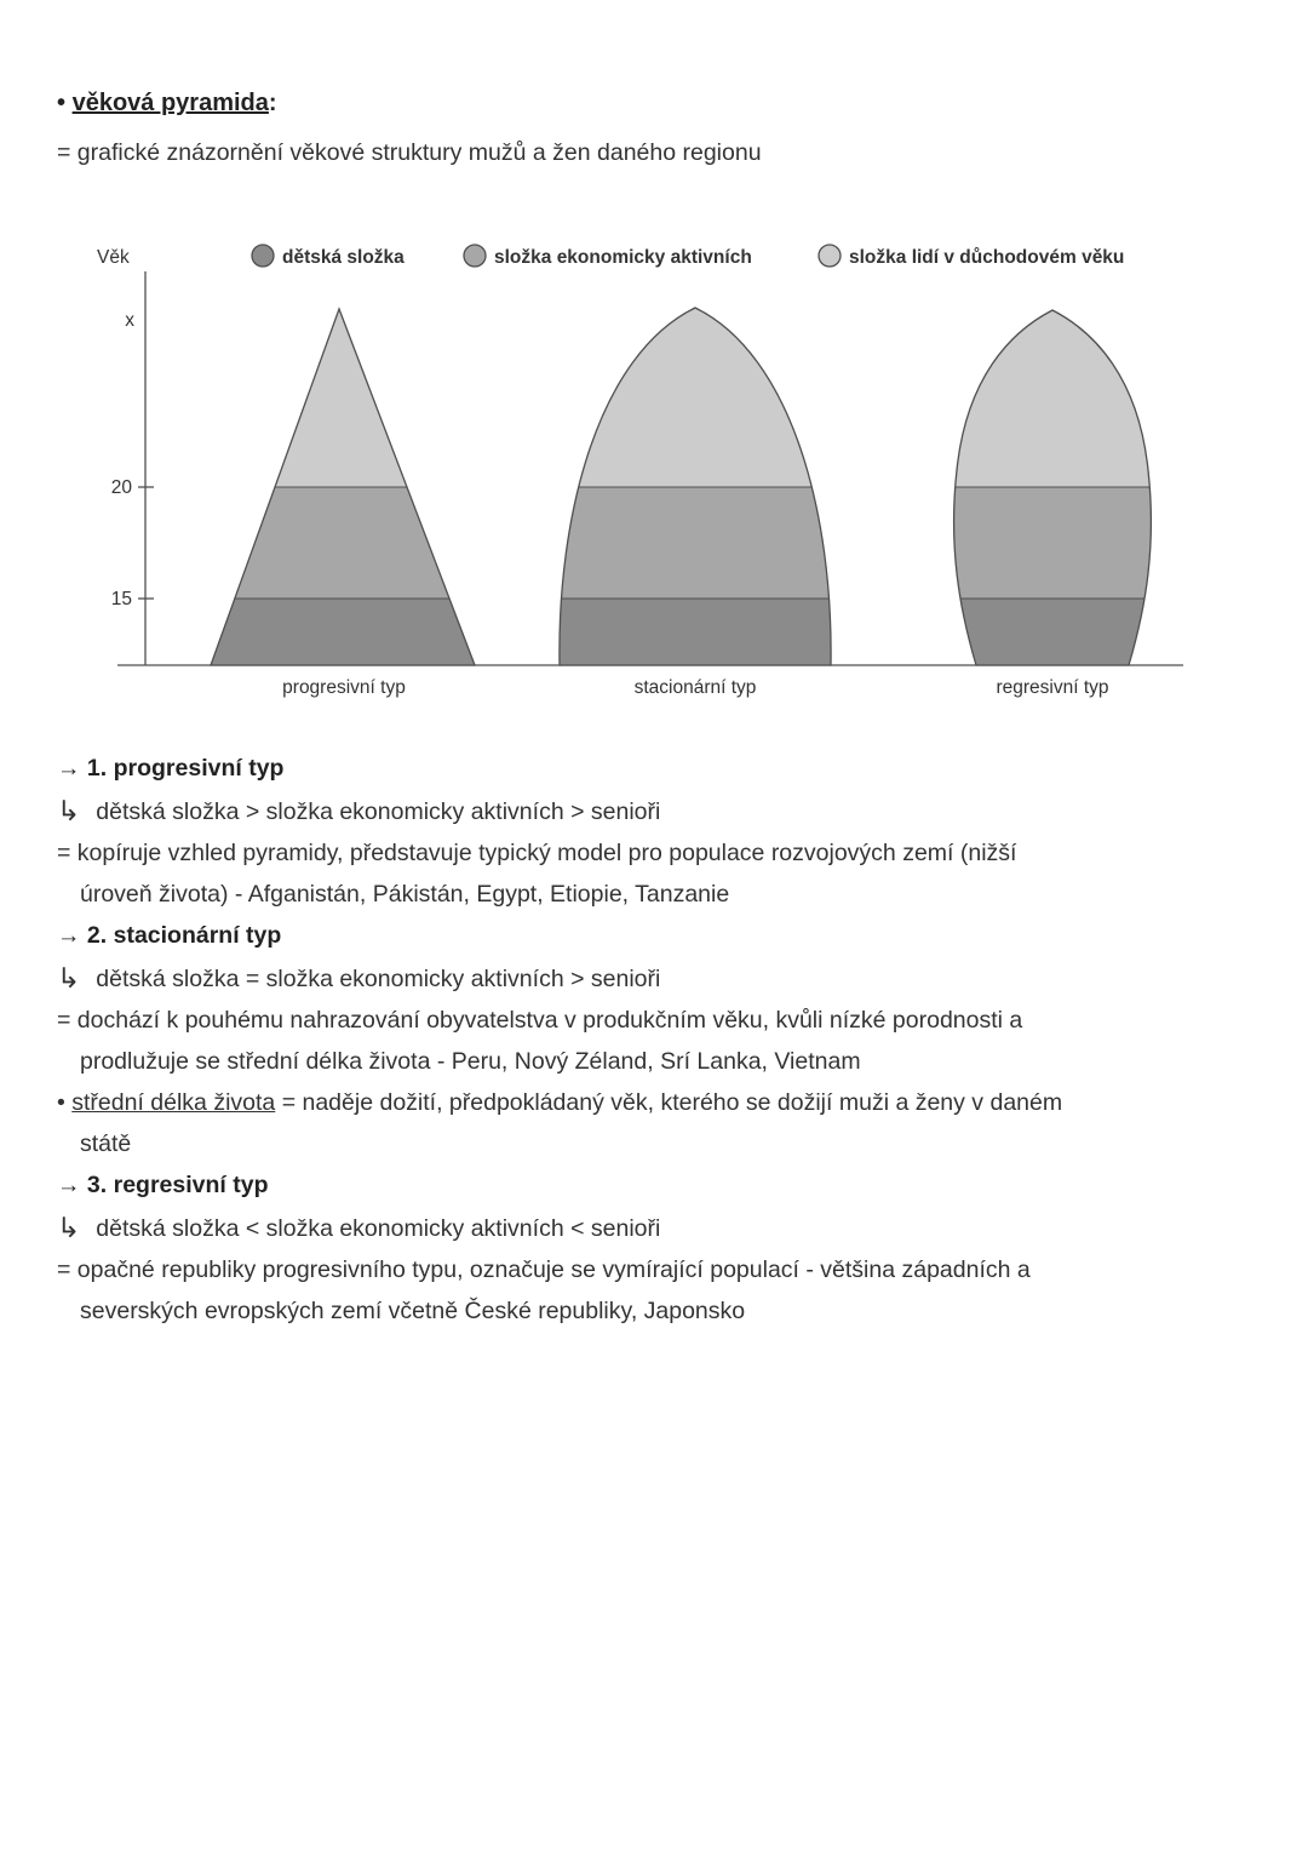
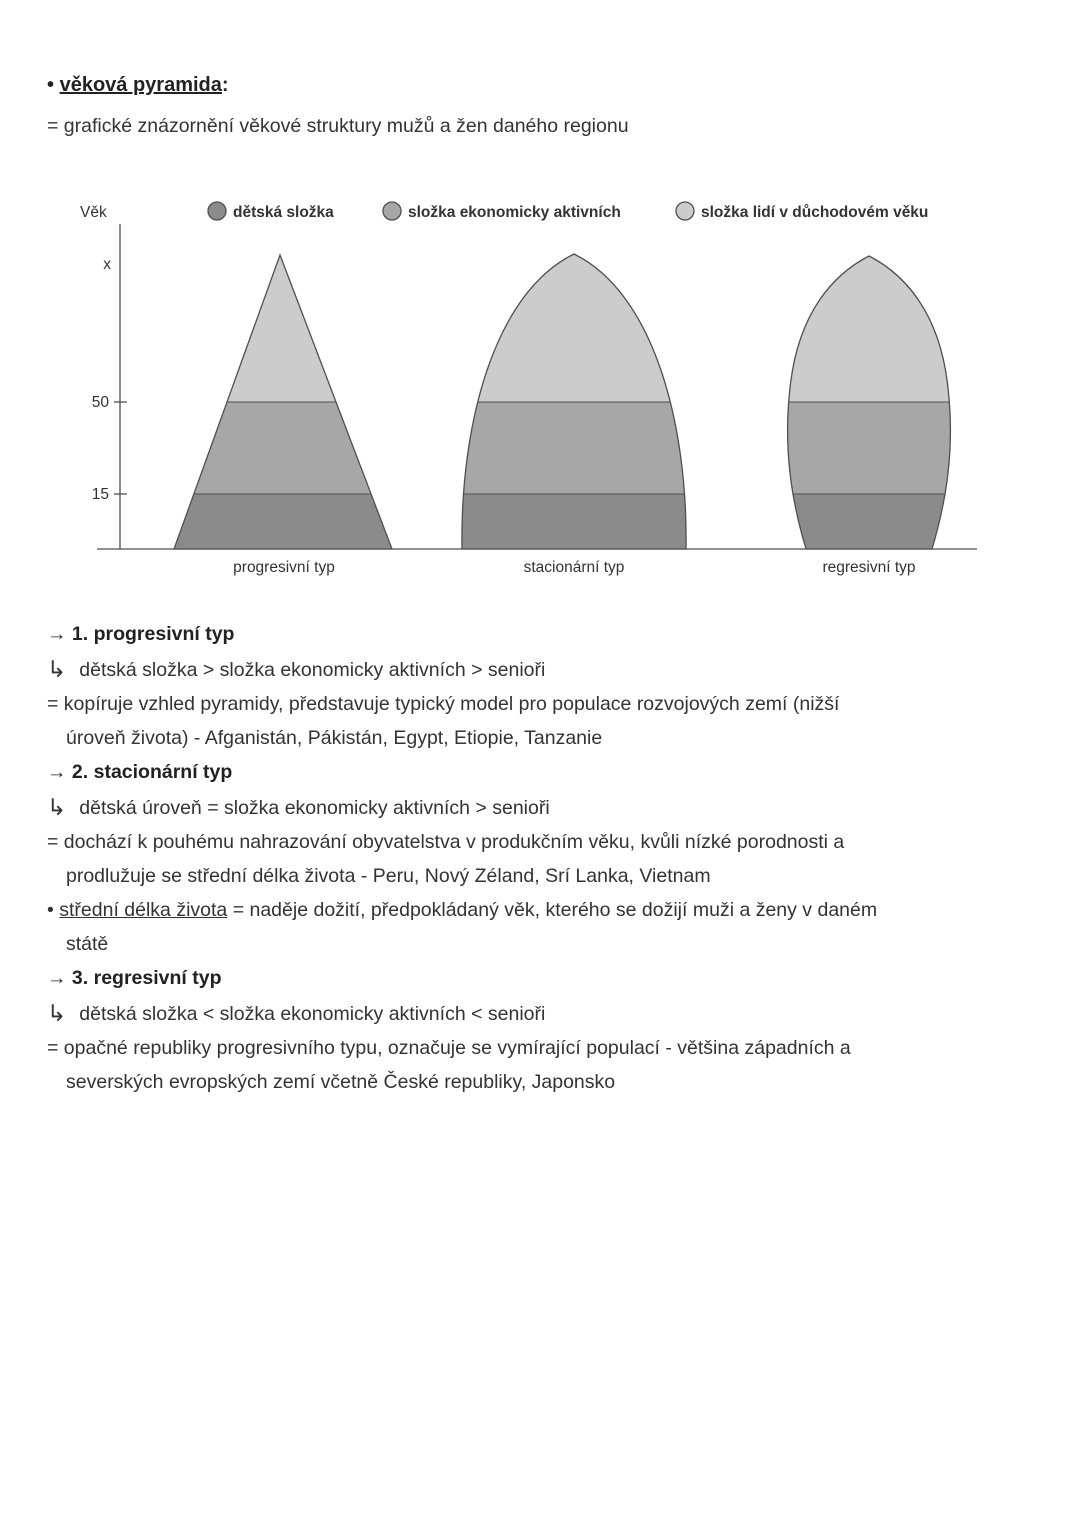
  • věková pyramida:
  = grafické znázornění věkové struktury mužů a žen daného regionu
  dětská složka
  složka ekonomicky aktivních
  složka lidí v důchodovém věku
  Věk
  x
- 20
+ 50
  15
  progresivní typ
  stacionární typ
  regresivní typ
  → 1. progresivní typ
  ↳ dětská složka > složka ekonomicky aktivních > senioři
  = kopíruje vzhled pyramidy, představuje typický model pro populace rozvojových zemí (nižší
  úroveň života) - Afganistán, Pákistán, Egypt, Etiopie, Tanzanie
  → 2. stacionární typ
- ↳ dětská složka = složka ekonomicky aktivních > senioři
+ ↳ dětská úroveň = složka ekonomicky aktivních > senioři
  = dochází k pouhému nahrazování obyvatelstva v produkčním věku, kvůli nízké porodnosti a
  prodlužuje se střední délka života - Peru, Nový Zéland, Srí Lanka, Vietnam
  • střední délka života = naděje dožití, předpokládaný věk, kterého se dožijí muži a ženy v daném
  státě
  → 3. regresivní typ
  ↳ dětská složka < složka ekonomicky aktivních < senioři
  = opačné republiky progresivního typu, označuje se vymírající populací - většina západních a
  severských evropských zemí včetně České republiky, Japonsko
